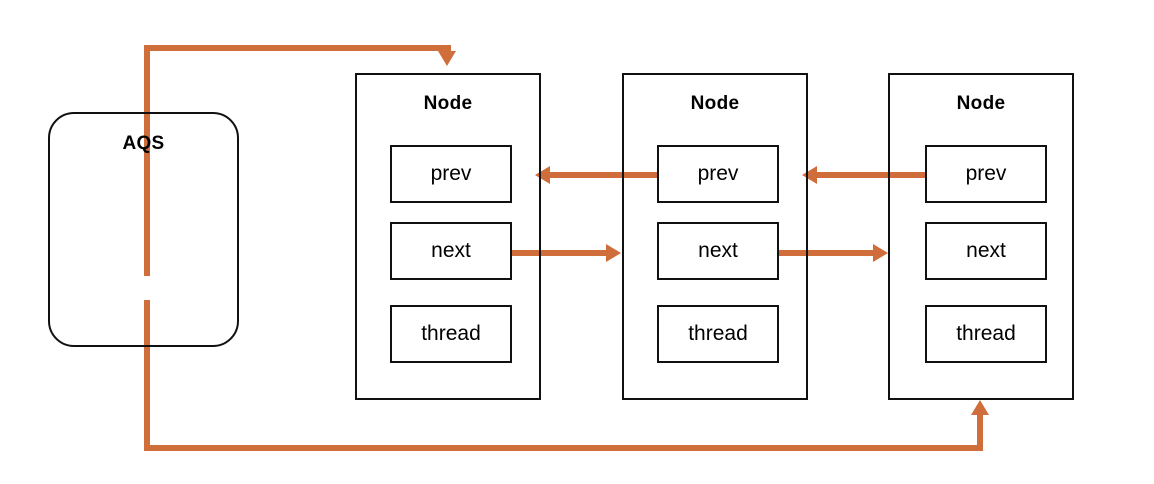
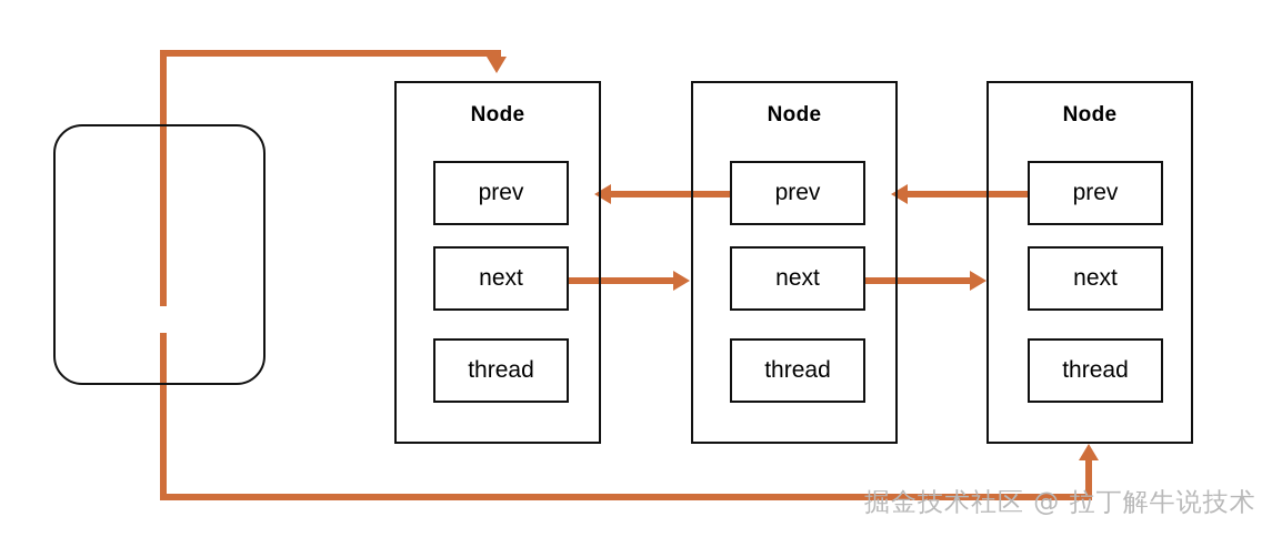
- AQS
  Node
  prev
  next
  thread
  Node
  prev
  next
  thread
  Node
  prev
  next
  thread
+ 掘金技术社区 @ 拉丁解牛说技术
